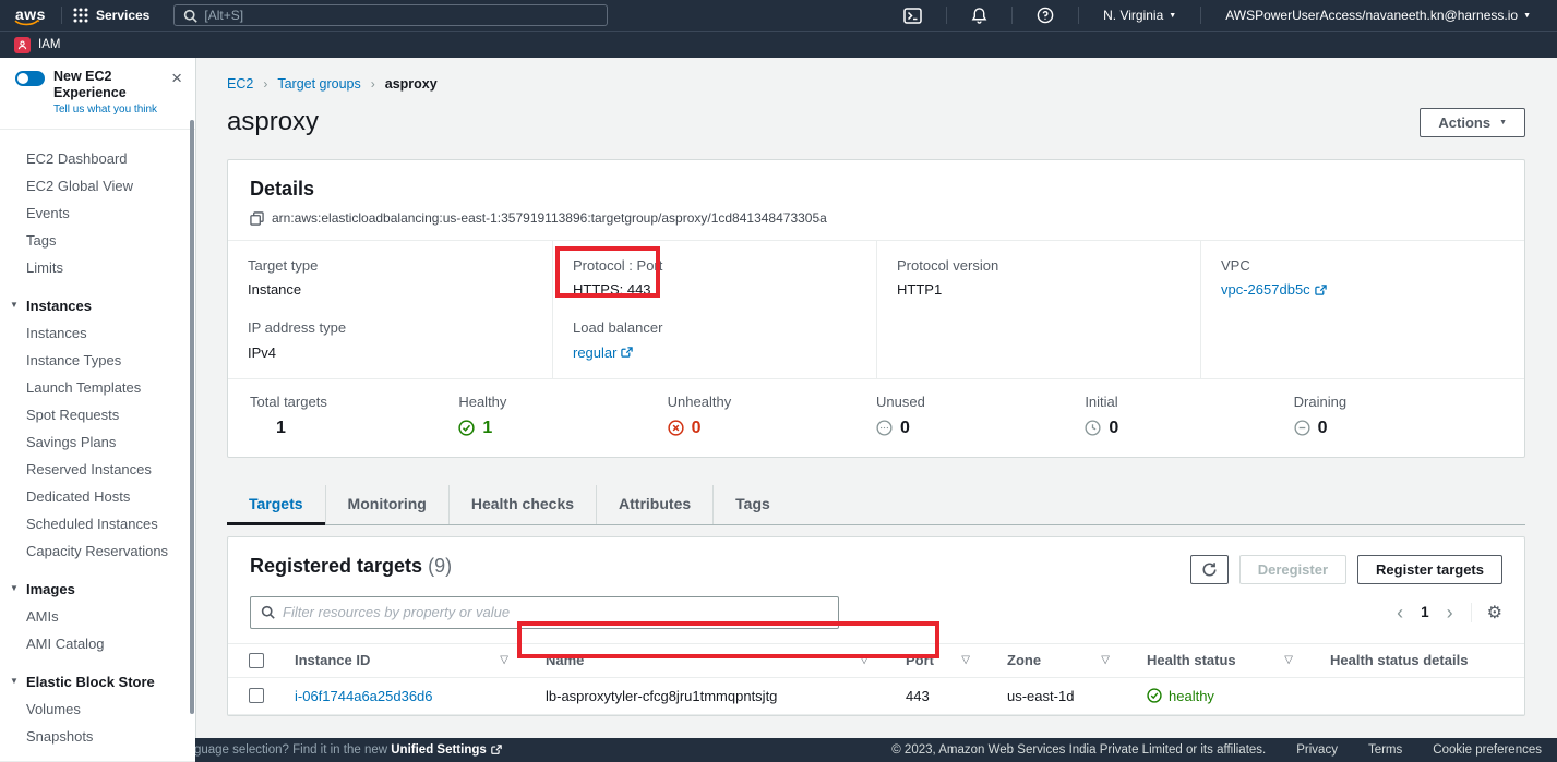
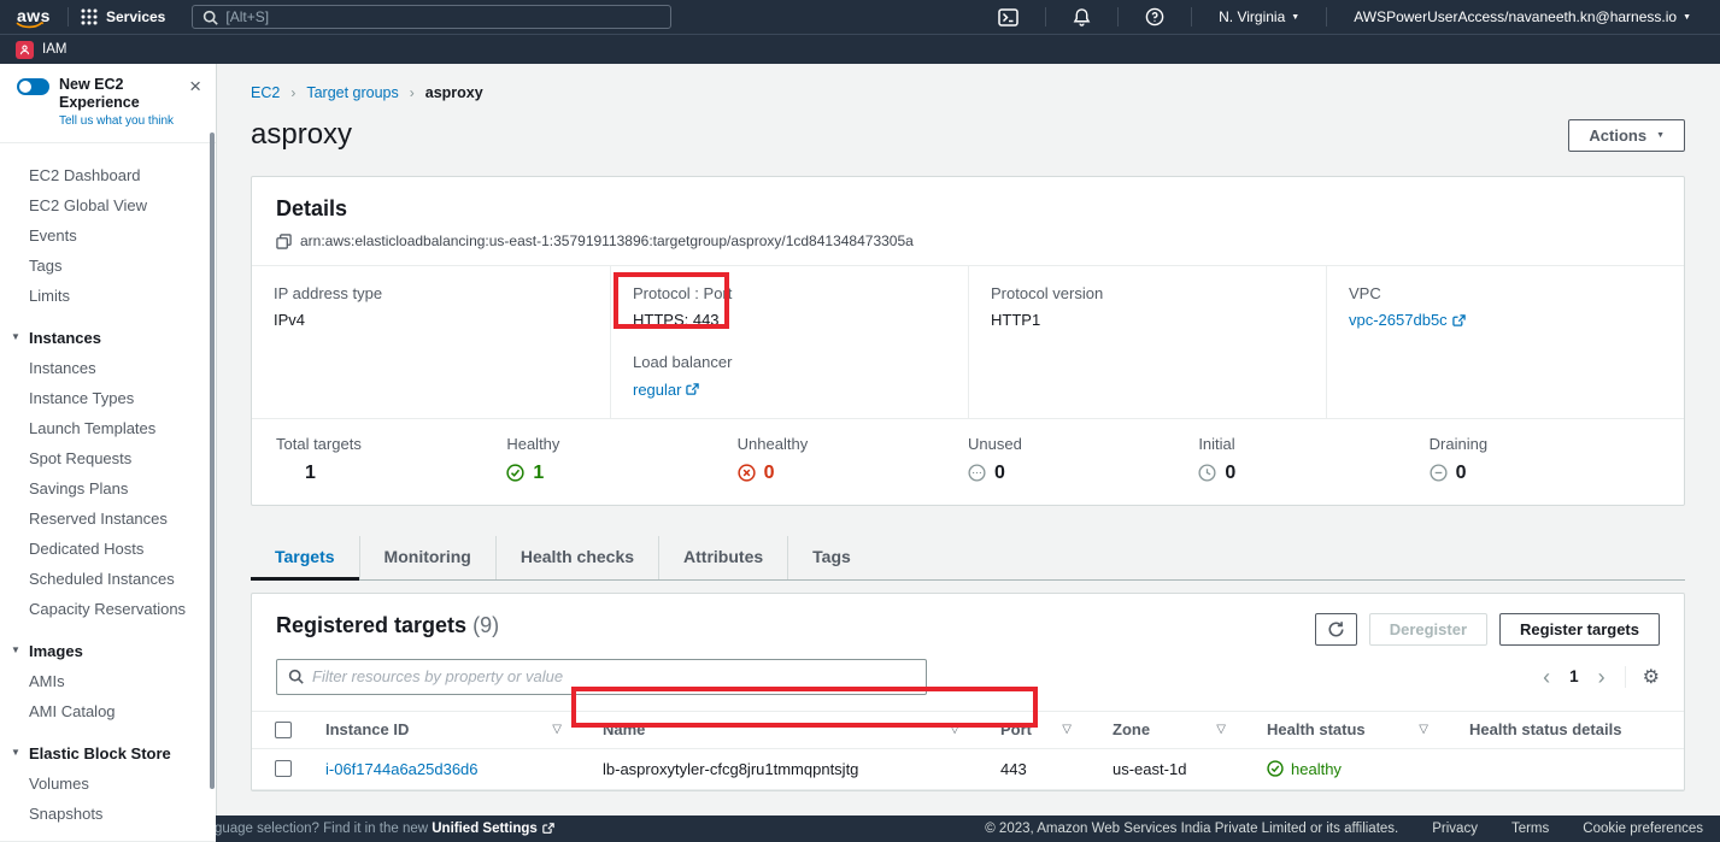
  aws
  Services
  [Alt+S]
  N. Virginia
  AWSPowerUserAccess/navaneeth.kn@harness.io
  IAM
  New EC2 Experience
  Tell us what you think
  ×
  EC2 Dashboard
  EC2 Global View
  Events
  Tags
  Limits
  ▼
  Instances
  Instances
  Instance Types
  Launch Templates
  Spot Requests
  Savings Plans
  Reserved Instances
  Dedicated Hosts
  Scheduled Instances
  Capacity Reservations
  ▼
  Images
  AMIs
  AMI Catalog
  ▼
  Elastic Block Store
  Volumes
  Snapshots
  EC2
  ›
  Target groups
  ›
  asproxy
  asproxy
  Actions
  Details
  arn:aws:elasticloadbalancing:us-east-1:357919113896:targetgroup/asproxy/1cd841348473305a
- Target type
- Instance
  IP address type
  IPv4
  Protocol : Port
  HTTPS: 443
  Load balancer
  regular
  Protocol version
  HTTP1
  VPC
  vpc-2657db5c
  Total targets
  1
  Healthy
  1
  Unhealthy
  0
  Unused
  0
  Initial
  0
  Draining
  0
  Targets
  Monitoring
  Health checks
  Attributes
  Tags
  Registered targets (9)
  Deregister
  Register targets
  Filter resources by property or value
  ‹
  1
  ›
  ⚙
  	Instance ID ▽	Name ▽	Port ▽	Zone ▽	Health status ▽	Health status details
  	i-06f1744a6a25d36d6	lb-asproxytyler-cfcg8jru1tmmqpntsjtg	443	us-east-1d	healthy
  Unified Settings
  © 2023, Amazon Web Services India Private Limited or its affiliates.
  Privacy
  Terms
  Cookie preferences
